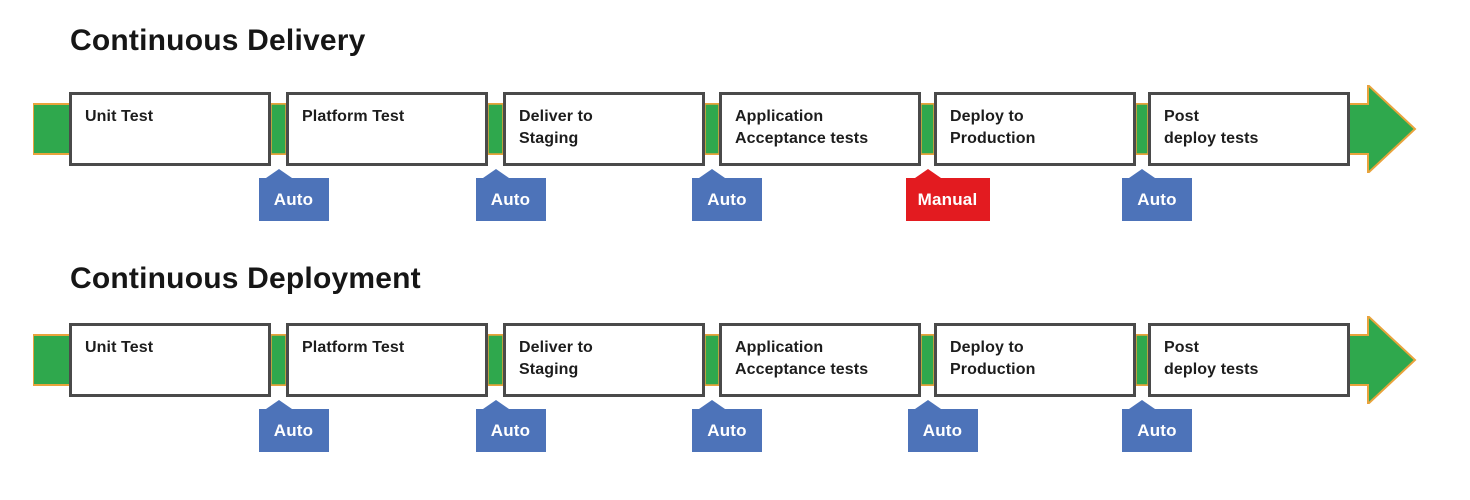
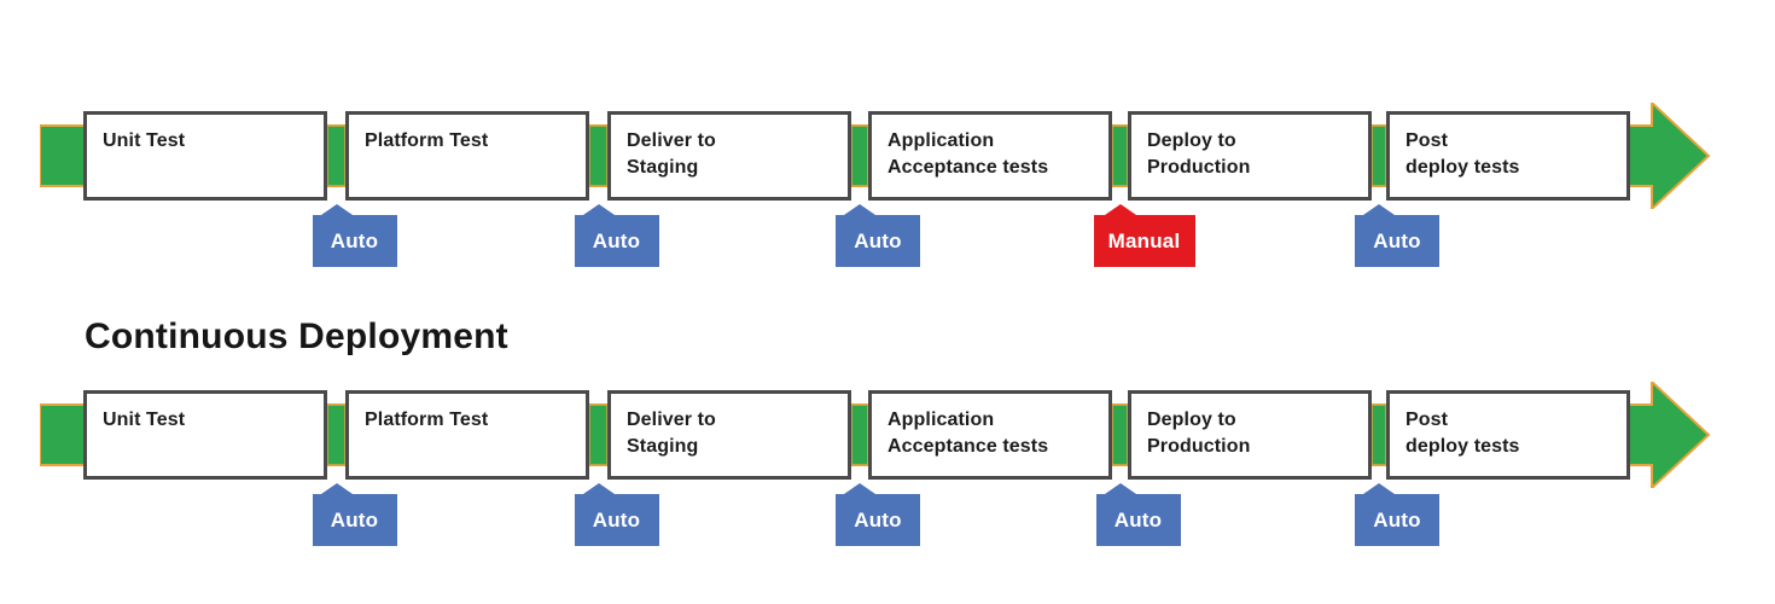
- Continuous Delivery
  Unit Test
  Platform Test
  Deliver to
  Staging
  Application
  Acceptance tests
  Deploy to
  Production
  Post
  deploy tests
  Auto
  Auto
  Auto
  Manual
  Auto
  Continuous Deployment
  Unit Test
  Platform Test
  Deliver to
  Staging
  Application
  Acceptance tests
  Deploy to
  Production
  Post
  deploy tests
  Auto
  Auto
  Auto
  Auto
  Auto
